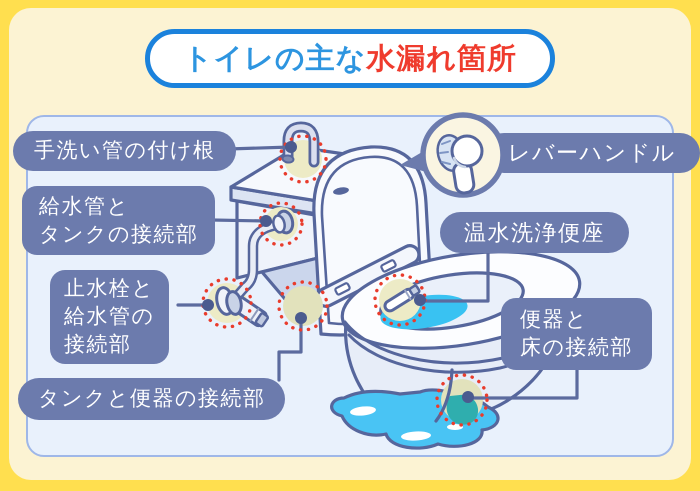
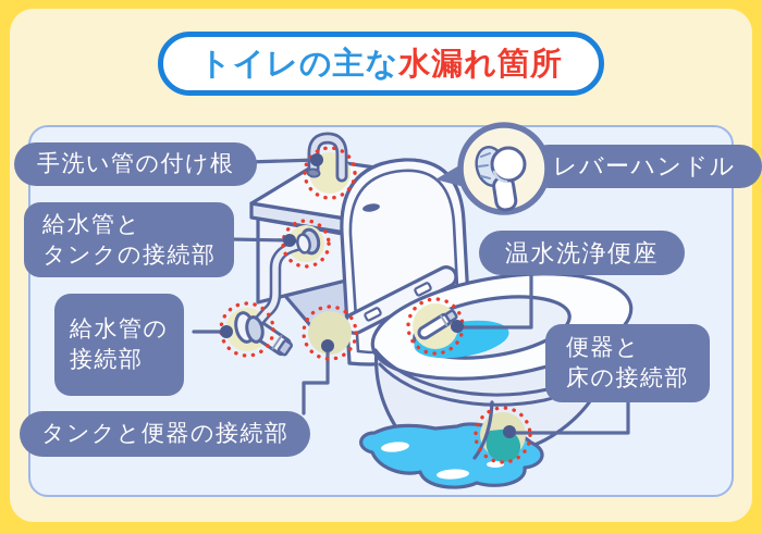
  トイレの主な
  水漏れ箇所
  手洗い管の付け根
  給水管と
  タンクの接続部
- 止水栓と
  給水管の
  接続部
  タンクと便器の接続部
  レバーハンドル
  温水洗浄便座
  便器と
  床の接続部
